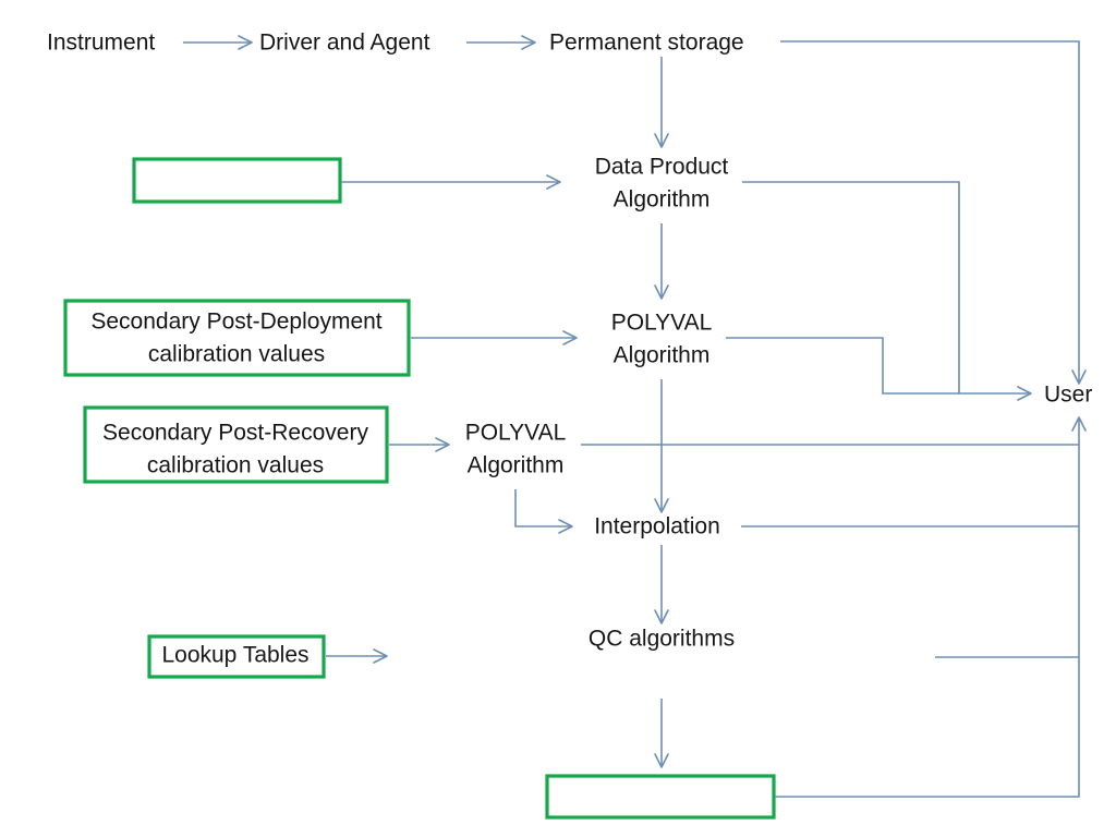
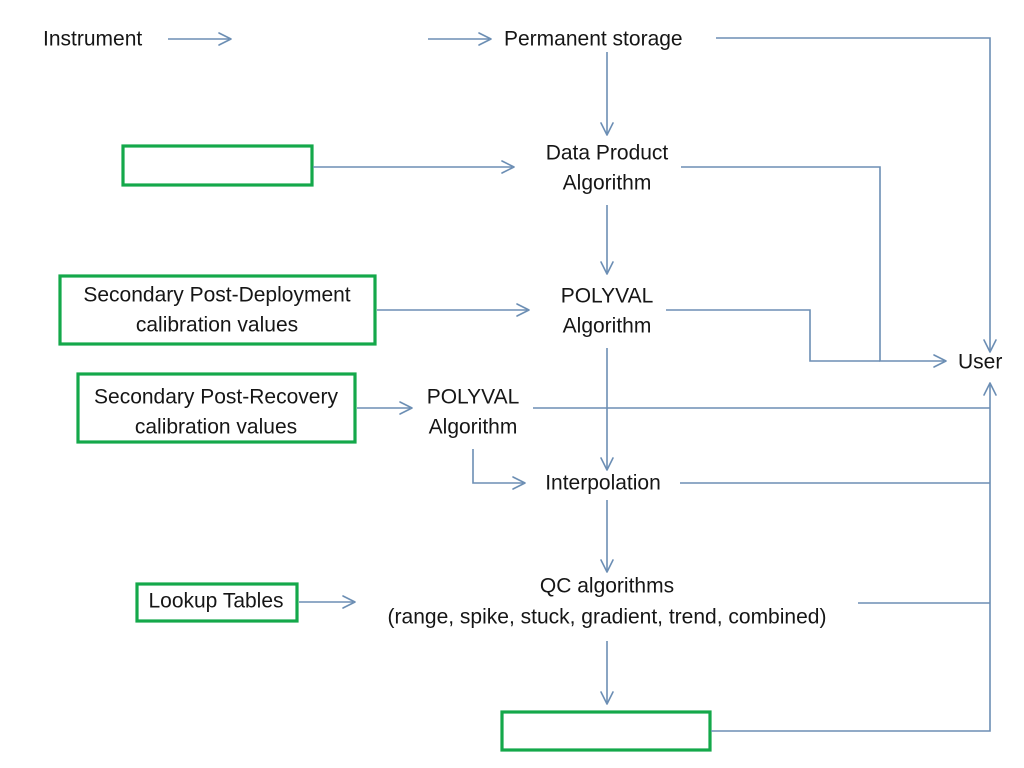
  Instrument
- Driver and Agent
  Permanent storage
  Data Product
  Algorithm
  Secondary Post-Deployment
  calibration values
  POLYVAL
  Algorithm
  Secondary Post-Recovery
  calibration values
  POLYVAL
  Algorithm
  Interpolation
  Lookup Tables
  QC algorithms
+ (range, spike, stuck, gradient, trend, combined)
  User
